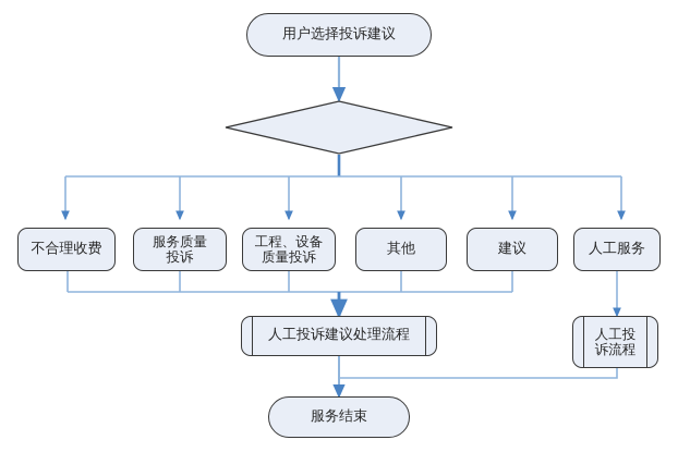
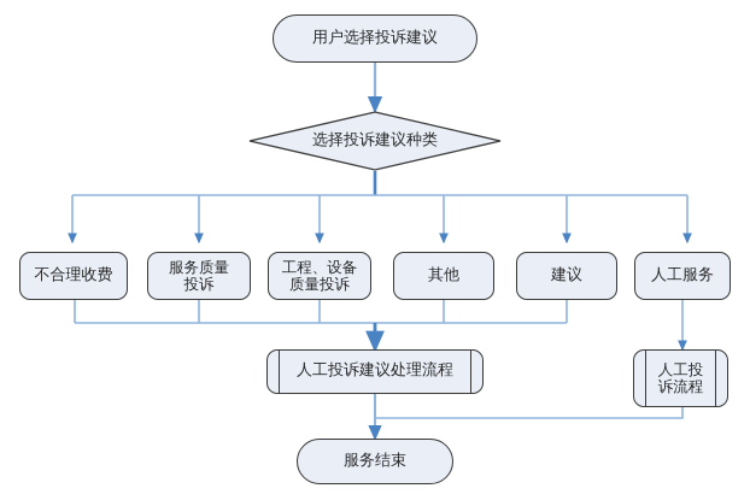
  用户选择投诉建议
+ 选择投诉建议种类
  不合理收费
  服务质量
  投诉
  工程、设备
  质量投诉
  其他
  建议
  人工服务
  人工投诉建议处理流程
  人工投
  诉流程
  服务结束
